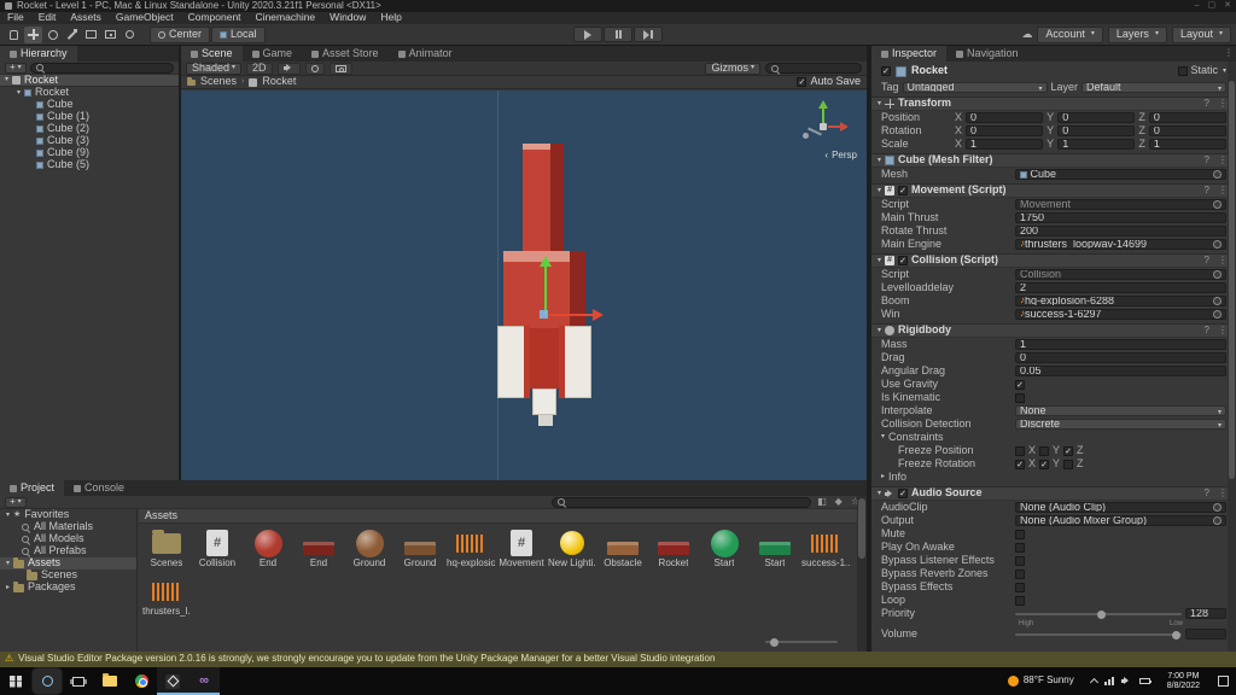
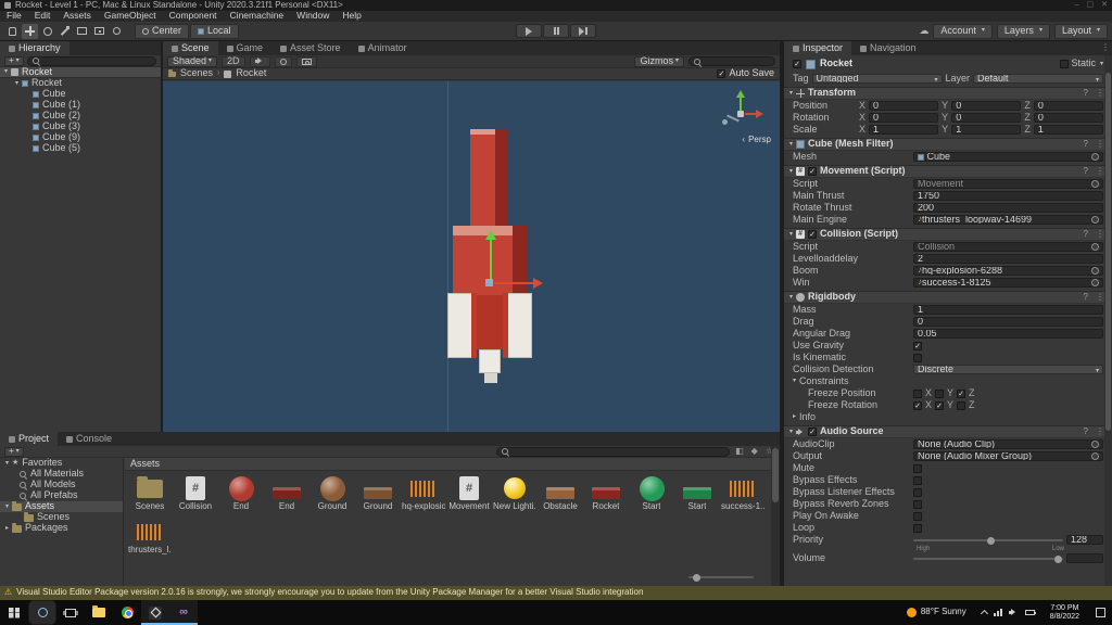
  Rocket - Level 1 - PC, Mac & Linux Standalone - Unity 2020.3.21f1 Personal <DX11>
  File
  Edit
  Assets
  GameObject
  Component
  Cinemachine
  Window
  Help
  Center
  Local
  ☁
  Account
  Layers
  Layout
  Hierarchy
  +
  Rocket
  Rocket
  Cube
  Cube (1)
  Cube (2)
  Cube (3)
  Cube (9)
  Cube (5)
  Scene
  Game
  Asset Store
  Animator
  Shaded
  2D
  Gizmos
  Scenes
  Rocket
  Auto Save
  ‹
  Persp
  Inspector
  Navigation
  ⋮
  Rocket
  Static
  Tag
  Untagged
  Layer
  Default
  Transform
  ?
  ⋮
  Position
  X
  0
  Y
  0
  Z
  0
  Rotation
  X
  0
  Y
  0
  Z
  0
  Scale
  X
  1
  Y
  1
  Z
  1
  Cube (Mesh Filter)
  ?
  ⋮
  Mesh
  Cube
  Movement (Script)
  ?
  ⋮
  Script
  Movement
  Main Thrust
  1750
  Rotate Thrust
  200
  Main Engine
  ♪
  thrusters_loopwav-14699
  Collision (Script)
  ?
  ⋮
  Script
  Collision
  Levelloaddelay
  2
  Boom
  ♪
  hq-explosion-6288
  Win
  ♪
- success-1-6297
+ success-1-8125
  Rigidbody
  ?
  ⋮
  Mass
  1
  Drag
  0
  Angular Drag
  0.05
  Use Gravity
  Is Kinematic
- Interpolate
- None
  Collision Detection
  Discrete
  Constraints
  Freeze Position
  X
  Y
  Z
  Freeze Rotation
  X
  Y
  Z
  Info
  Audio Source
  ?
  ⋮
  AudioClip
  None (Audio Clip)
  Output
  None (Audio Mixer Group)
  Mute
- Play On Awake
+ Bypass Effects
  Bypass Listener Effects
  Bypass Reverb Zones
- Bypass Effects
+ Play On Awake
  Loop
  Priority
  128
  Volume
  Project
  Console
  +
  ◧
  ◆
  ☆
  Favorites
  All Materials
  All Models
  All Prefabs
  Assets
  Scenes
  Packages
  Assets
  Scenes
  Collision
  End
  End
  Ground
  Ground
  hq-explosio
  Movement
  New Lighti.
  Obstacle
  Rocket
  Start
  Start
  success-1..
  thrusters_l.
  ⚠
  Visual Studio Editor Package version 2.0.16 is strongly, we strongly encourage you to update from the Unity Package Manager for a better Visual Studio integration
  ∞
  88°F Sunny
